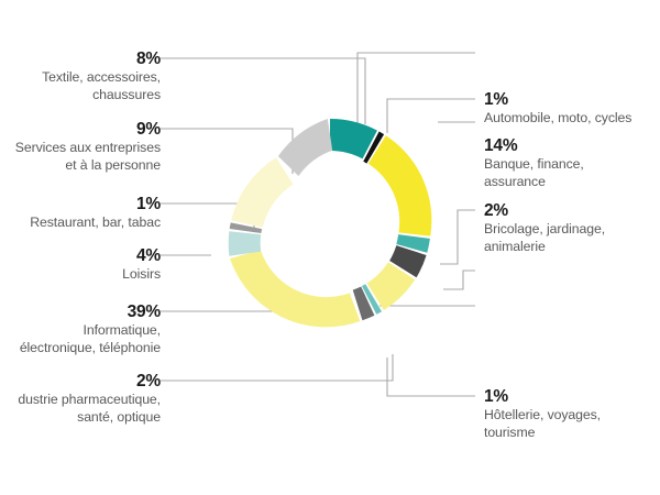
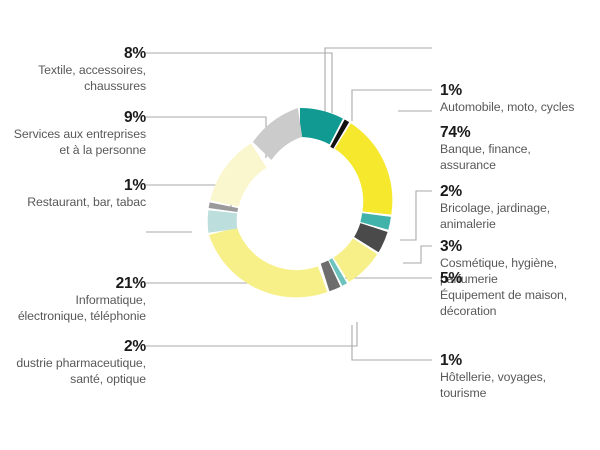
  8%
  Textile, accessoires,
  chaussures
  9%
  Services aux entreprises
  et à la personne
  1%
  Restaurant, bar, tabac
- 4%
- Loisirs
- 39%
+ 21%
  Informatique,
  électronique, téléphonie
  2%
  dustrie pharmaceutique,
  santé, optique
  1%
  Automobile, moto, cycles
- 14%
+ 74%
  Banque, finance,
  assurance
  2%
  Bricolage, jardinage,
  animalerie
+ 3%
+ Cosmétique, hygiène,
+ parfumerie
+ 5%
+ Équipement de maison,
+ décoration
  1%
  Hôtellerie, voyages,
  tourisme
